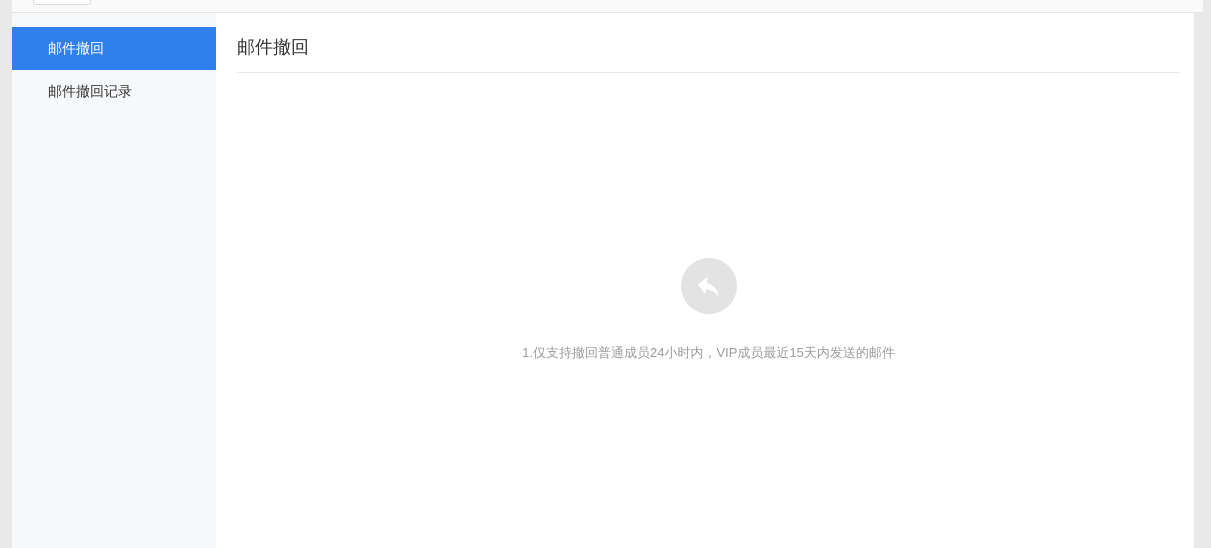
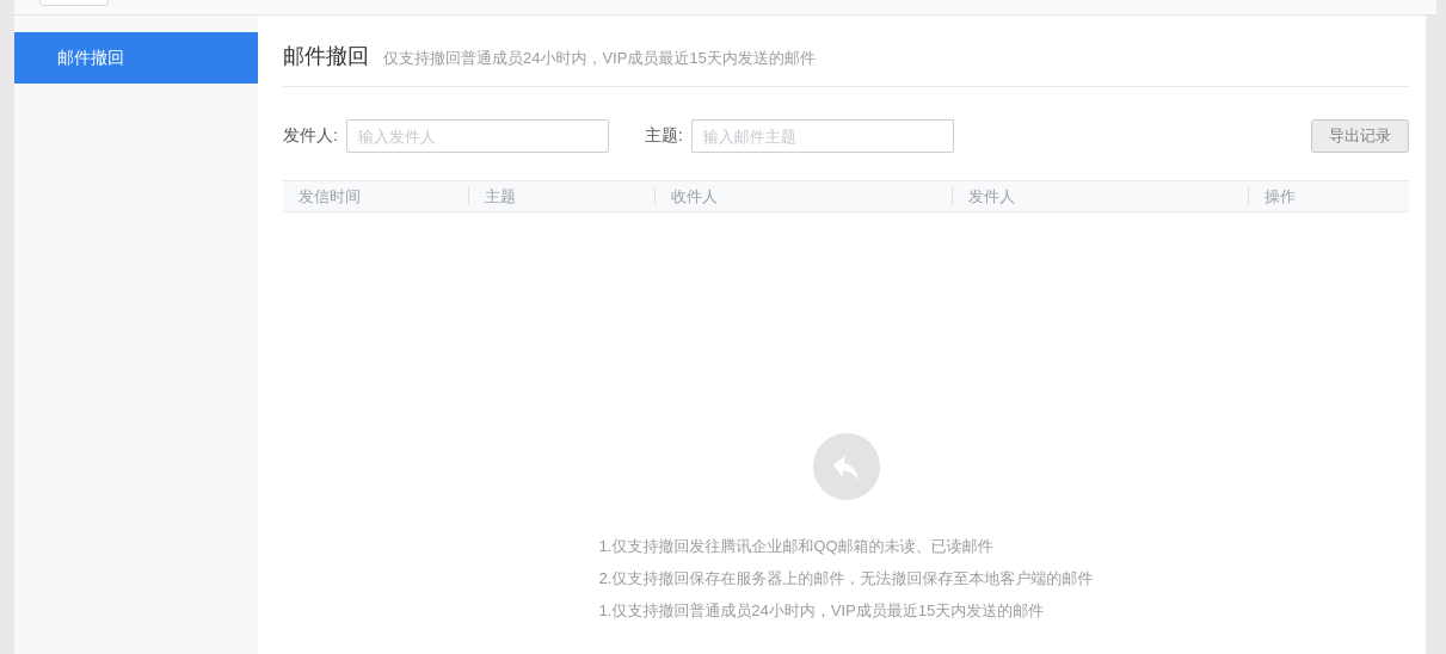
  邮件撤回
- 邮件撤回记录
  邮件撤回
+ 仅支持撤回普通成员24小时内，VIP成员最近15天内发送的邮件
+ 发件人:
+ 输入发件人
+ 主题:
+ 输入邮件主题
+ 导出记录
+ 发信时间
+ 主题
+ 收件人
+ 发件人
+ 操作
+ 1.仅支持撤回发往腾讯企业邮和QQ邮箱的未读、已读邮件
+ 2.仅支持撤回保存在服务器上的邮件，无法撤回保存至本地客户端的邮件
  1.仅支持撤回普通成员24小时内，VIP成员最近15天内发送的邮件
